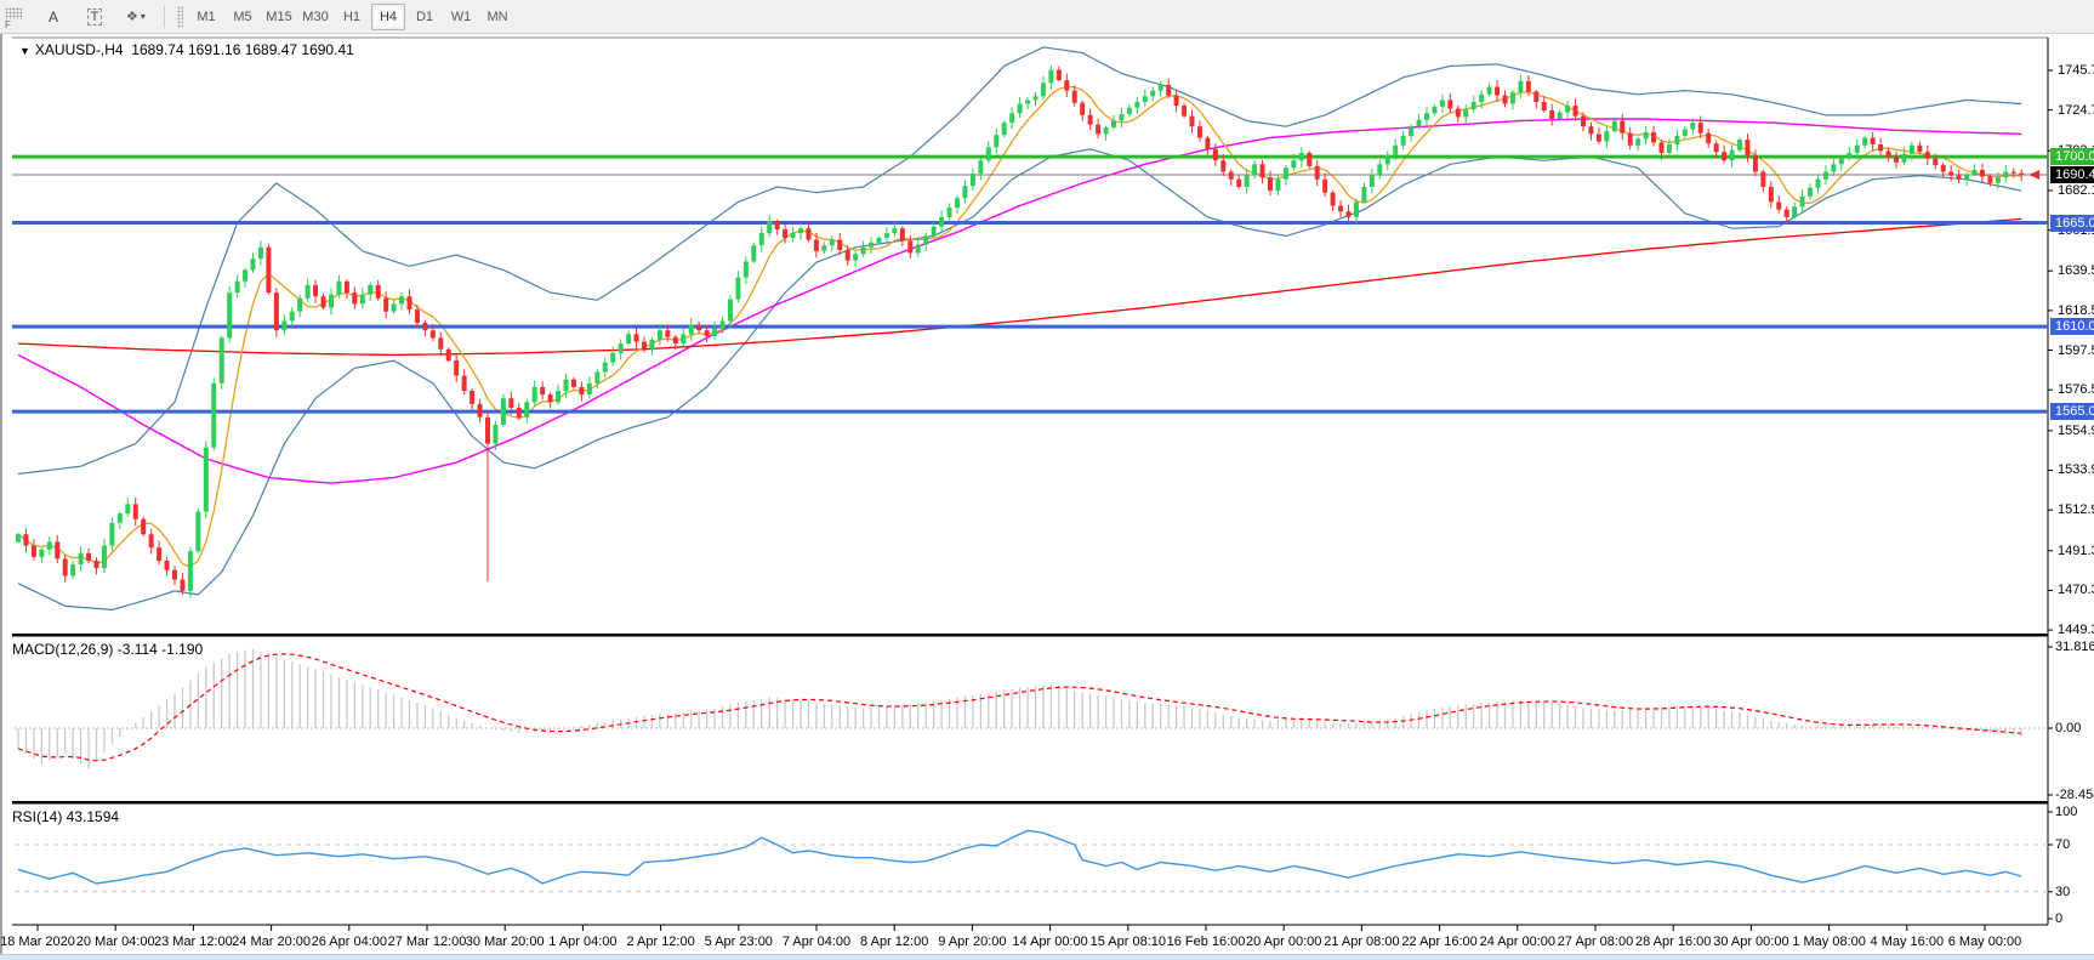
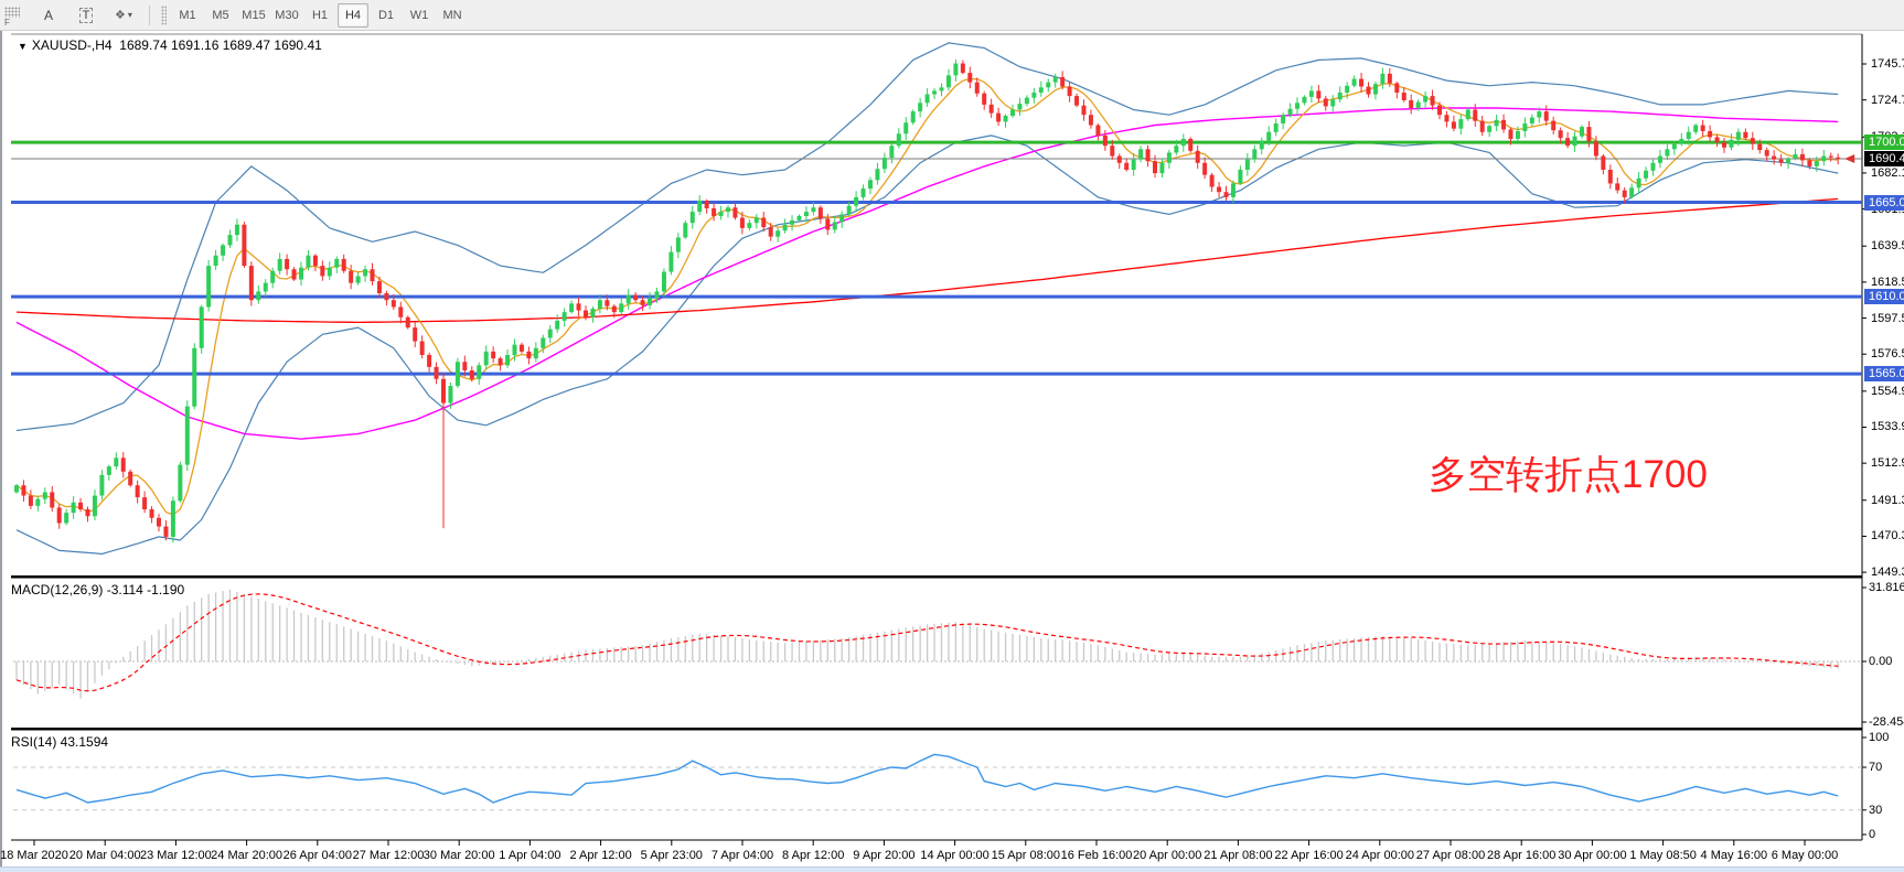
  F
  A
  T
  ❖
  ▾
  M1
  M5
  M15
  M30
  H1
  H4
  D1
  W1
  MN
  ▼ XAUUSD-,H4 1689.74 1691.16 1689.47 1690.41
+ 多空转折点1700
  MACD(12,26,9) -3.114 -1.190
  RSI(14) 43.1594
  1745.
  1724.
  1682.
  1639.
  1618.
  1597.
  1576.
  1554.
  1533.
  1512.
  1491.
  1470.
  1449.
  1700.0
  1665.0
  1610.0
  1565.0
  1690.4
  31.816
  0.00
  -28.45
  100
  70
  30
  0
  18 Mar 2020
  20 Mar 04:00
  23 Mar 12:00
  24 Mar 20:00
  26 Apr 04:00
  27 Mar 12:00
  30 Mar 20:00
  1 Apr 04:00
  2 Apr 12:00
  5 Apr 23:00
  7 Apr 04:00
  8 Apr 12:00
  9 Apr 20:00
  14 Apr 00:00
- 15 Apr 08:10
+ 15 Apr 08:00
  16 Feb 16:00
  20 Apr 00:00
  21 Apr 08:00
  22 Apr 16:00
  24 Apr 00:00
  27 Apr 08:00
  28 Apr 16:00
  30 Apr 00:00
- 1 May 08:00
+ 1 May 08:50
  4 May 16:00
  6 May 00:00
